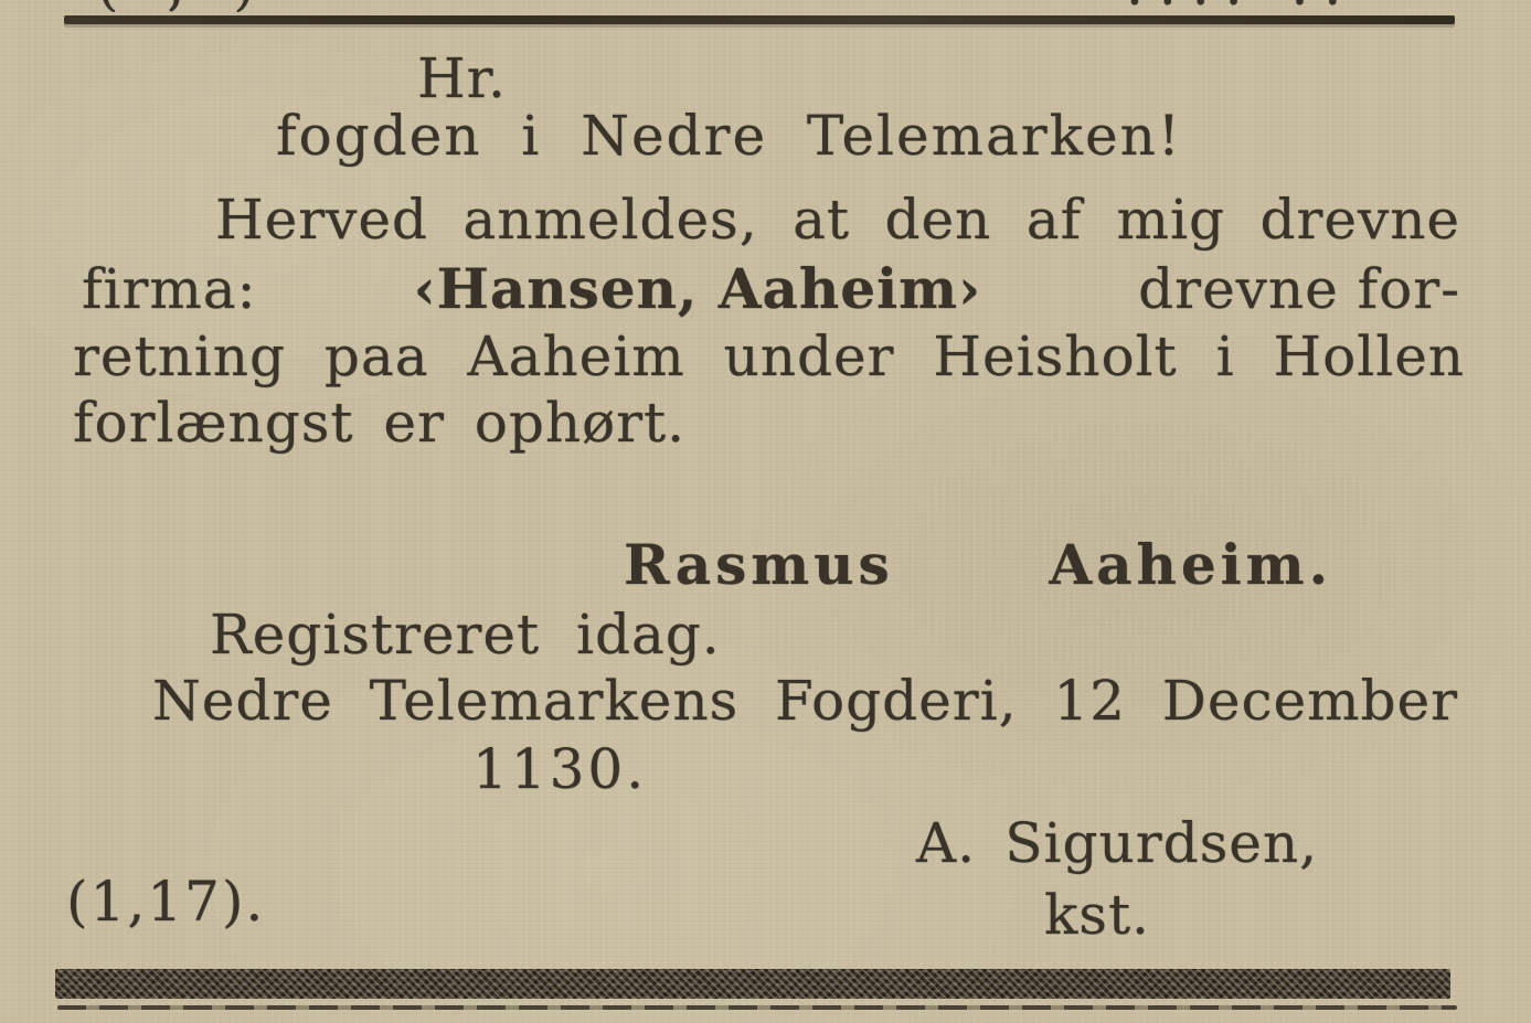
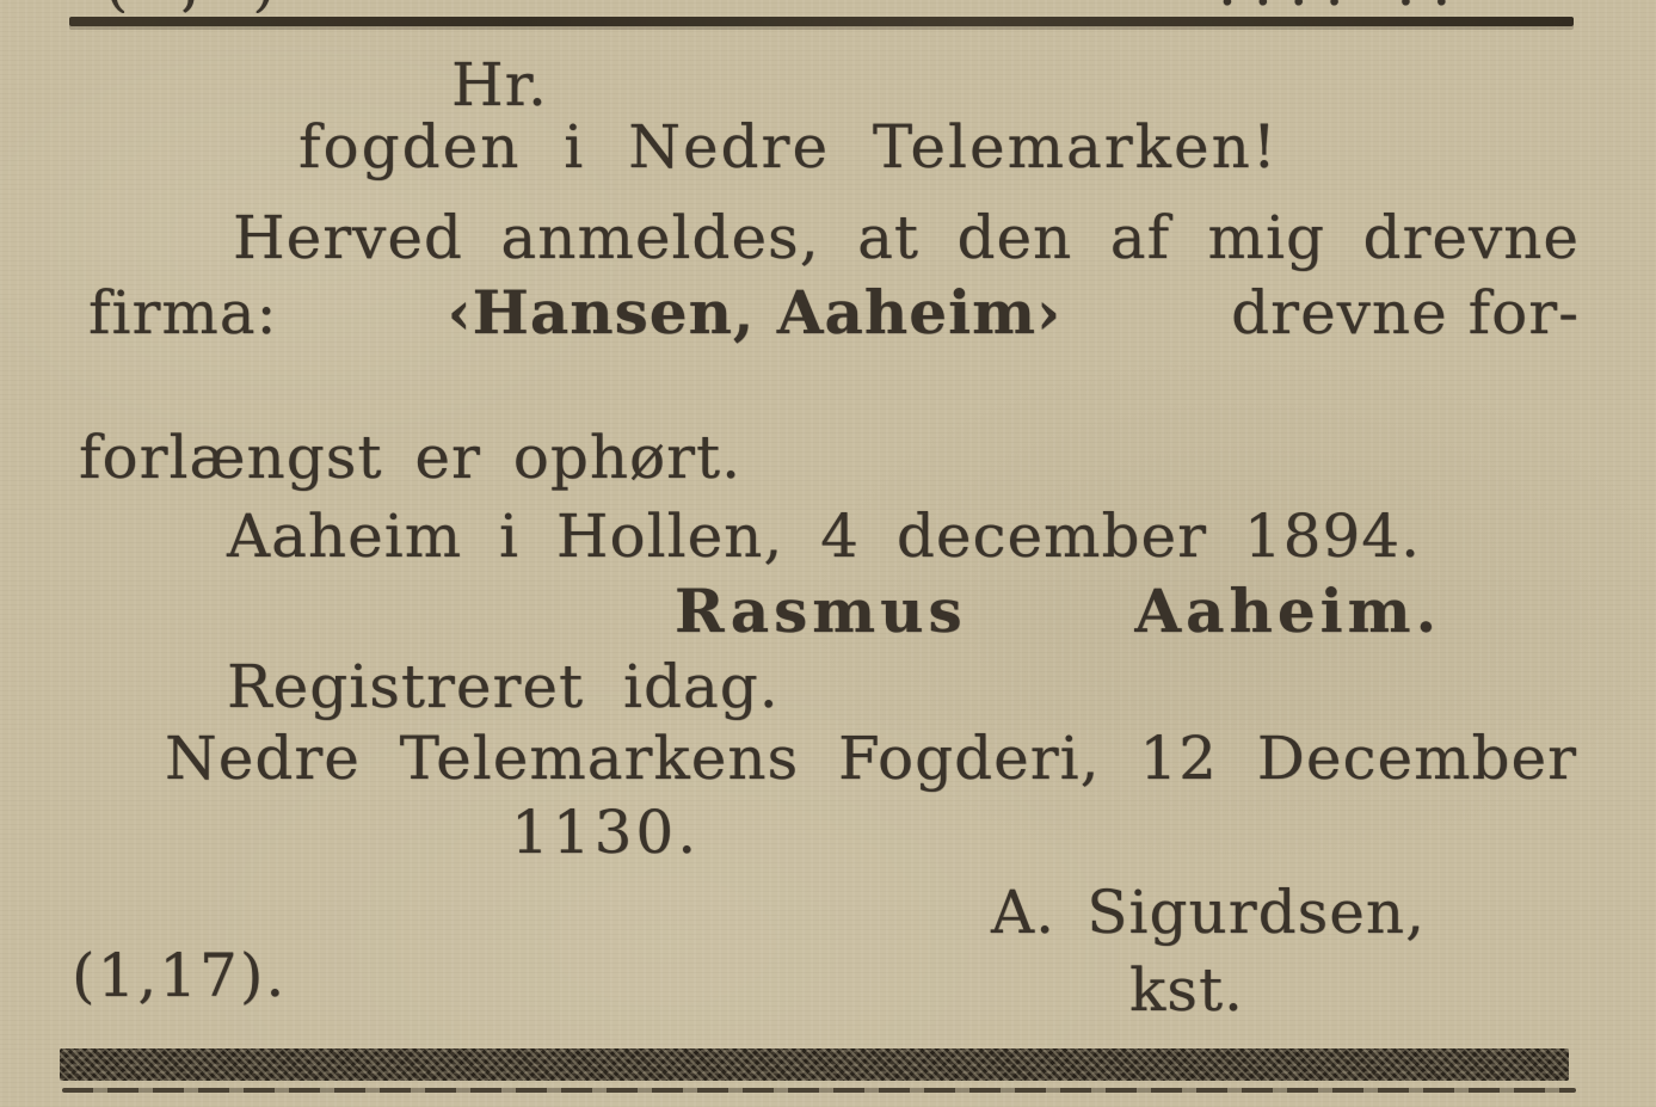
  Hr.
  fogden i Nedre Telemarken!
  Herved anmeldes, at den af mig drevne
  firma:
  ‹Hansen, Aaheim›
  drevne for-
- retning paa Aaheim under Heisholt i Hollen
  forlængst er ophørt.
+ Aaheim i Hollen, 4 december 1894.
  Rasmus Aaheim.
  Registreret idag.
  Nedre Telemarkens Fogderi, 12 December
  1130.
  A. Sigurdsen,
  kst.
  (1,17).
